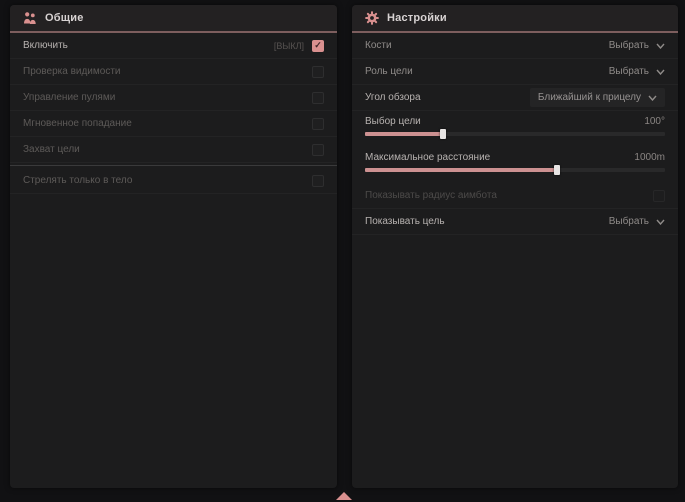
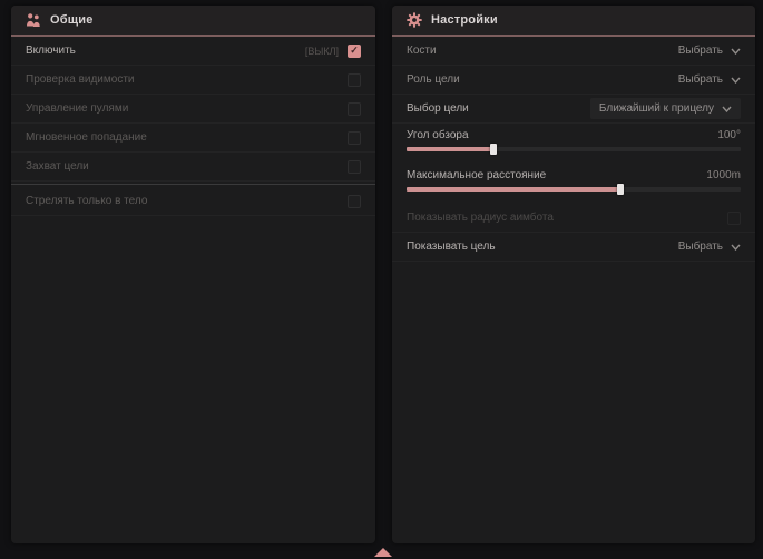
  Общие
  Включить
  [ВЫКЛ]
  ✓
  Проверка видимости
  Управление пулями
  Мгновенное попадание
  Захват цели
  Стрелять только в тело
  Настройки
  Кости
  Выбрать
  Роль цели
  Выбрать
- Угол обзора
+ Выбор цели
  Ближайший к прицелу
- Выбор цели
+ Угол обзора
  100°
  Максимальное расстояние
  1000m
  Показывать радиус аимбота
  Показывать цель
  Выбрать
